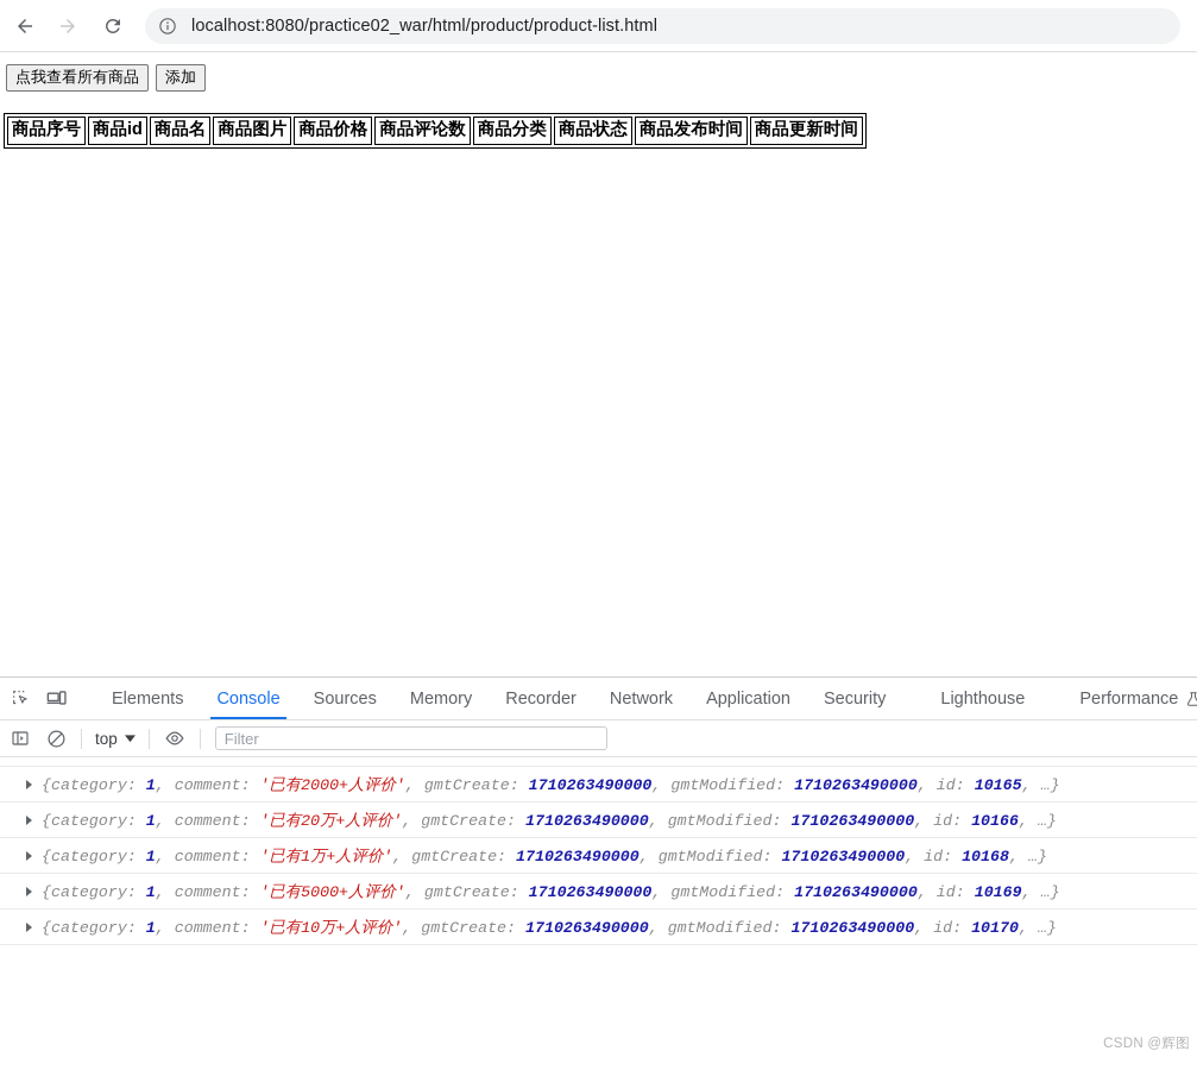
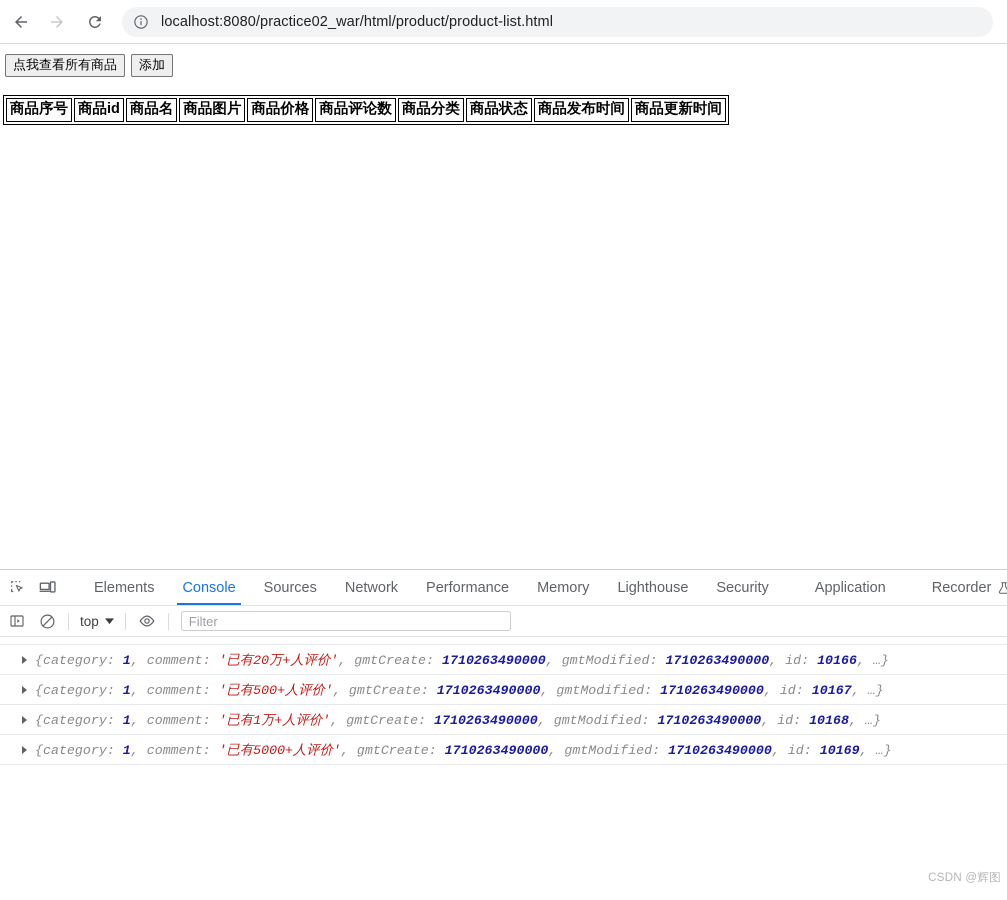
  localhost:8080/practice02_war/html/product/product-list.html
  点我查看所有商品
  添加
  商品序号	商品id	商品名	商品图片	商品价格	商品评论数	商品分类	商品状态	商品发布时间	商品更新时间
  Elements
  Console
  Sources
- Memory
+ Network
- Recorder
+ Performance
- Network
+ Memory
- Application
+ Lighthouse
  Security
- Lighthouse
+ Application
- Performance
+ Recorder
  top
  Filter
- {category: 1, comment: '已有2000+人评价', gmtCreate: 1710263490000, gmtModified: 1710263490000, id: 10165, …}
  {category: 1, comment: '已有20万+人评价', gmtCreate: 1710263490000, gmtModified: 1710263490000, id: 10166, …}
+ {category: 1, comment: '已有500+人评价', gmtCreate: 1710263490000, gmtModified: 1710263490000, id: 10167, …}
  {category: 1, comment: '已有1万+人评价', gmtCreate: 1710263490000, gmtModified: 1710263490000, id: 10168, …}
  {category: 1, comment: '已有5000+人评价', gmtCreate: 1710263490000, gmtModified: 1710263490000, id: 10169, …}
- {category: 1, comment: '已有10万+人评价', gmtCreate: 1710263490000, gmtModified: 1710263490000, id: 10170, …}
  CSDN @辉图
